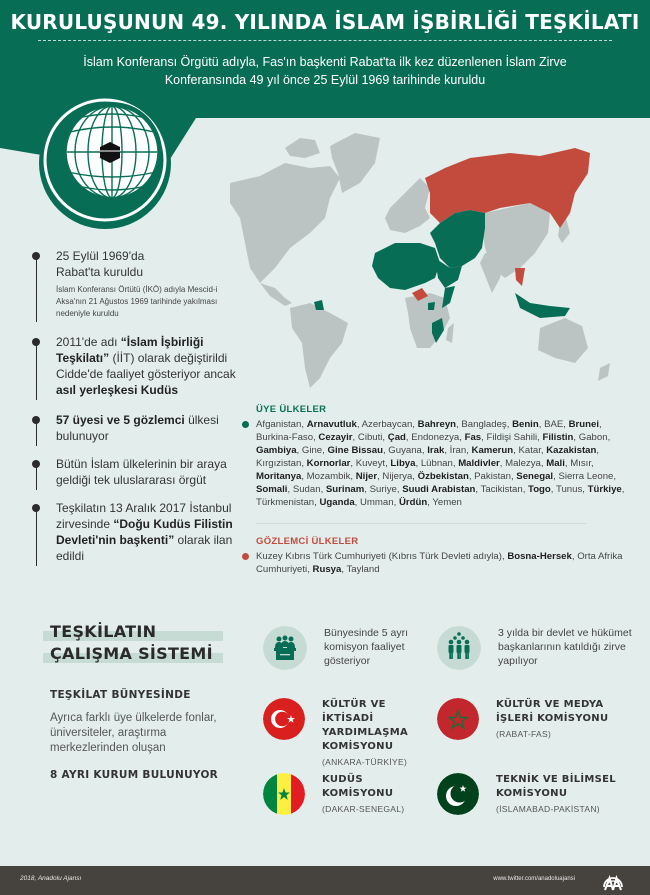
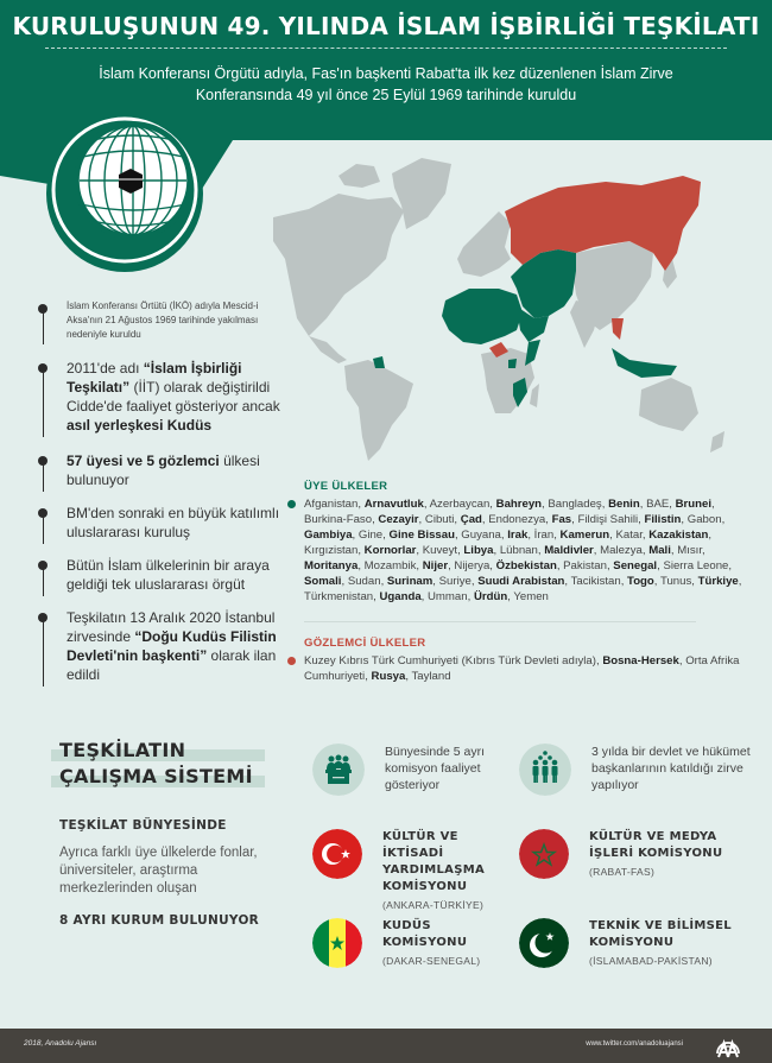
  KURULUŞUNUN 49. YILINDA İSLAM İŞBİRLİĞİ TEŞKİLATI
  İslam Konferansı Örgütü adıyla, Fas'ın başkenti Rabat'ta ilk kez düzenlenen İslam Zirve
  Konferansında 49 yıl önce 25 Eylül 1969 tarihinde kuruldu
- 25 Eylül 1969'da Rabat'ta kuruldu
  İslam Konferansı Örtütü (İKÖ) adıyla Mescid-i Aksa'nın 21 Ağustos 1969 tarihinde yakılması nedeniyle kuruldu
  2011'de adı “İslam İşbirliği Teşkilatı” (İİT) olarak değiştirildi Cidde'de faaliyet gösteriyor ancak asıl yerleşkesi Kudüs
  57 üyesi ve 5 gözlemci ülkesi bulunuyor
+ BM'den sonraki en büyük katılımlı uluslararası kuruluş
  Bütün İslam ülkelerinin bir araya geldiği tek uluslararası örgüt
- Teşkilatın 13 Aralık 2017 İstanbul zirvesinde “Doğu Kudüs Filistin Devleti'nin başkenti” olarak ilan edildi
+ Teşkilatın 13 Aralık 2020 İstanbul zirvesinde “Doğu Kudüs Filistin Devleti'nin başkenti” olarak ilan edildi
  ÜYE ÜLKELER
  Afganistan, Arnavutluk, Azerbaycan, Bahreyn, Bangladeş, Benin, BAE, Brunei, Burkina-Faso, Cezayir, Cibuti, Çad, Endonezya, Fas, Fildişi Sahili, Filistin, Gabon, Gambiya, Gine, Gine Bissau, Guyana, Irak, İran, Kamerun, Katar, Kazakistan, Kırgızistan, Kornorlar, Kuveyt, Libya, Lübnan, Maldivler, Malezya, Mali, Mısır, Moritanya, Mozambik, Nijer, Nijerya, Özbekistan, Pakistan, Senegal, Sierra Leone, Somali, Sudan, Surinam, Suriye, Suudi Arabistan, Tacikistan, Togo, Tunus, Türkiye, Türkmenistan, Uganda, Umman, Ürdün, Yemen
  GÖZLEMCİ ÜLKELER
  Kuzey Kıbrıs Türk Cumhuriyeti (Kıbrıs Türk Devleti adıyla), Bosna-Hersek, Orta Afrika Cumhuriyeti, Rusya, Tayland
  TEŞKİLATIN
  ÇALIŞMA SİSTEMİ
  TEŞKİLAT BÜNYESİNDE
  Ayrıca farklı üye ülkelerde fonlar, üniversiteler, araştırma merkezlerinden oluşan
  8 AYRI KURUM BULUNUYOR
  Bünyesinde 5 ayrı komisyon faaliyet gösteriyor
  3 yılda bir devlet ve hükümet başkanlarının katıldığı zirve yapılıyor
  KÜLTÜR VE İKTİSADİ YARDIMLAŞMA KOMİSYONU
  (ANKARA-TÜRKİYE)
  KÜLTÜR VE MEDYA İŞLERİ KOMİSYONU
  (RABAT-FAS)
  KUDÜS KOMİSYONU
  (DAKAR-SENEGAL)
  TEKNİK VE BİLİMSEL KOMİSYONU
  (İSLAMABAD-PAKİSTAN)
